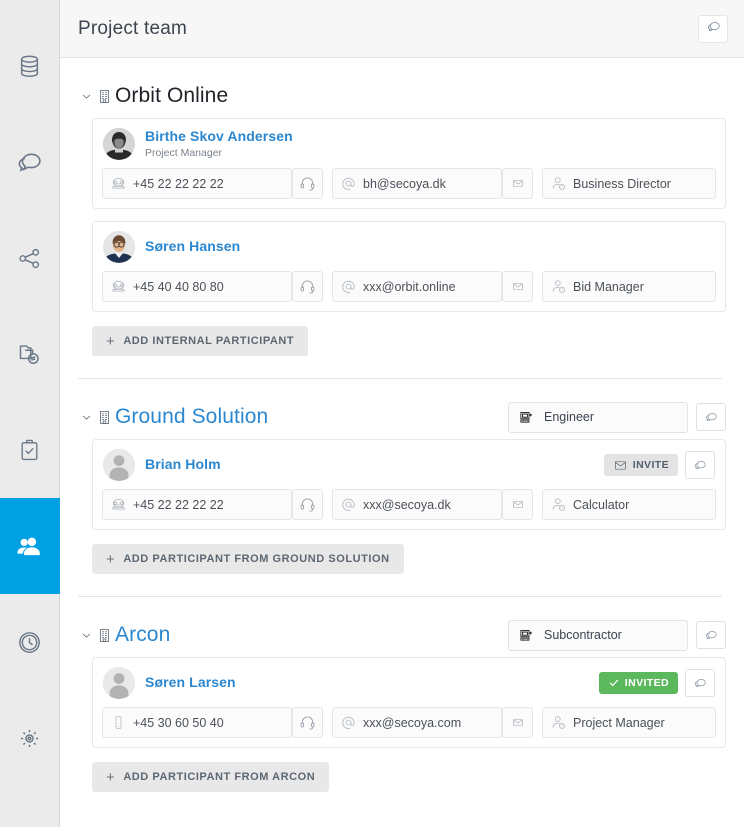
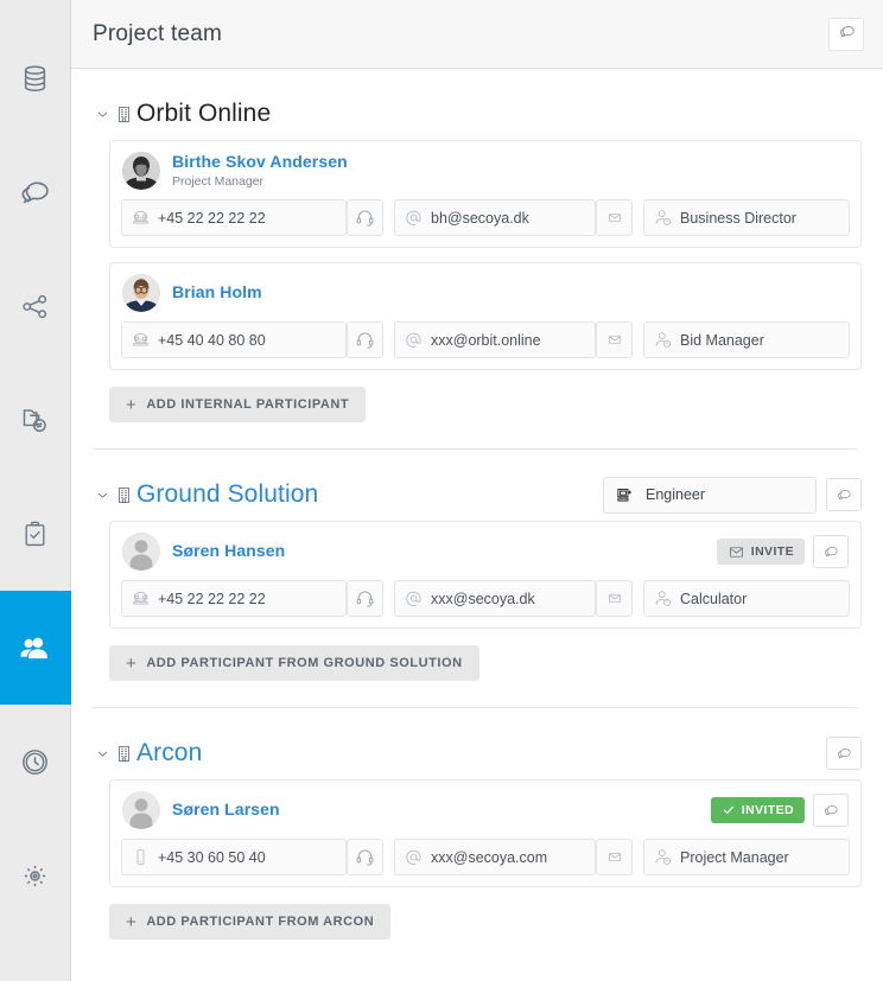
  Project team
  Orbit Online
  Birthe Skov Andersen
  Project Manager
  +45 22 22 22 22
  bh@secoya.dk
  Business Director
- Søren Hansen
+ Brian Holm
  +45 40 40 80 80
  xxx@orbit.online
  Bid Manager
  +
  ADD INTERNAL PARTICIPANT
  Ground Solution
  Engineer
- Brian Holm
+ Søren Hansen
  INVITE
  +45 22 22 22 22
  xxx@secoya.dk
  Calculator
  +
  ADD PARTICIPANT FROM GROUND SOLUTION
  Arcon
- Subcontractor
  Søren Larsen
  INVITED
  +45 30 60 50 40
  xxx@secoya.com
  Project Manager
  +
  ADD PARTICIPANT FROM ARCON
